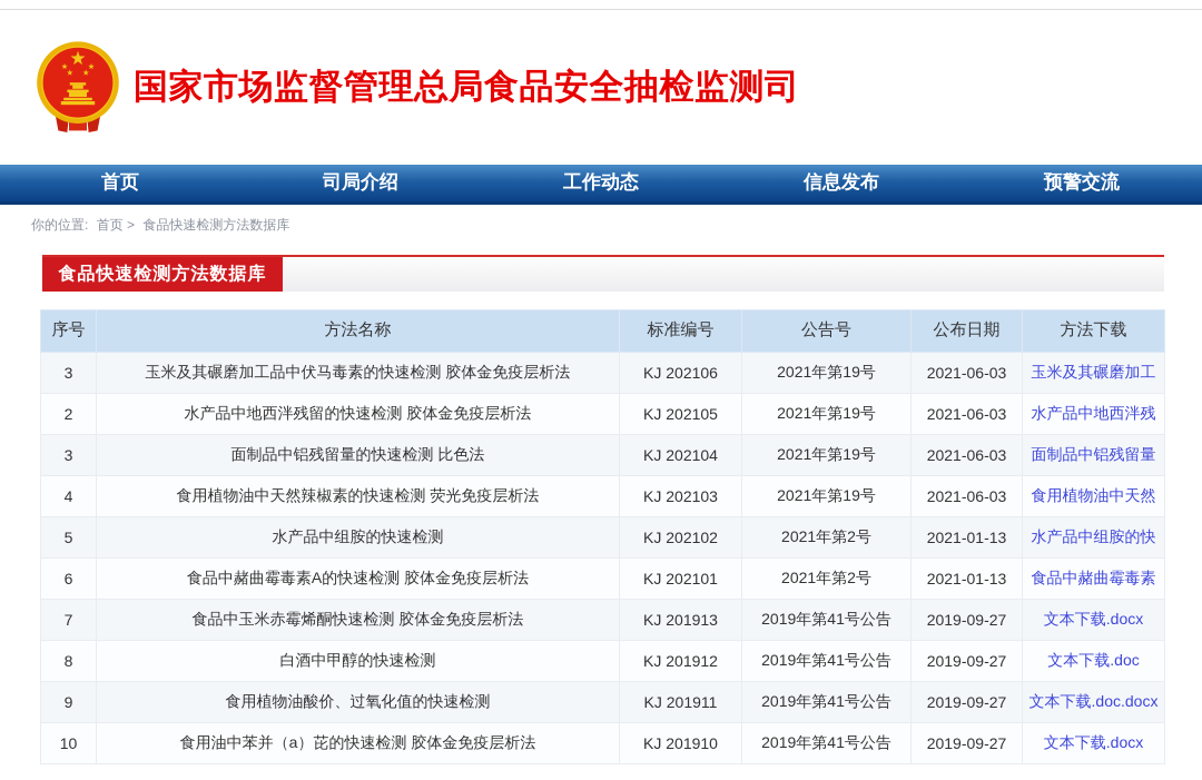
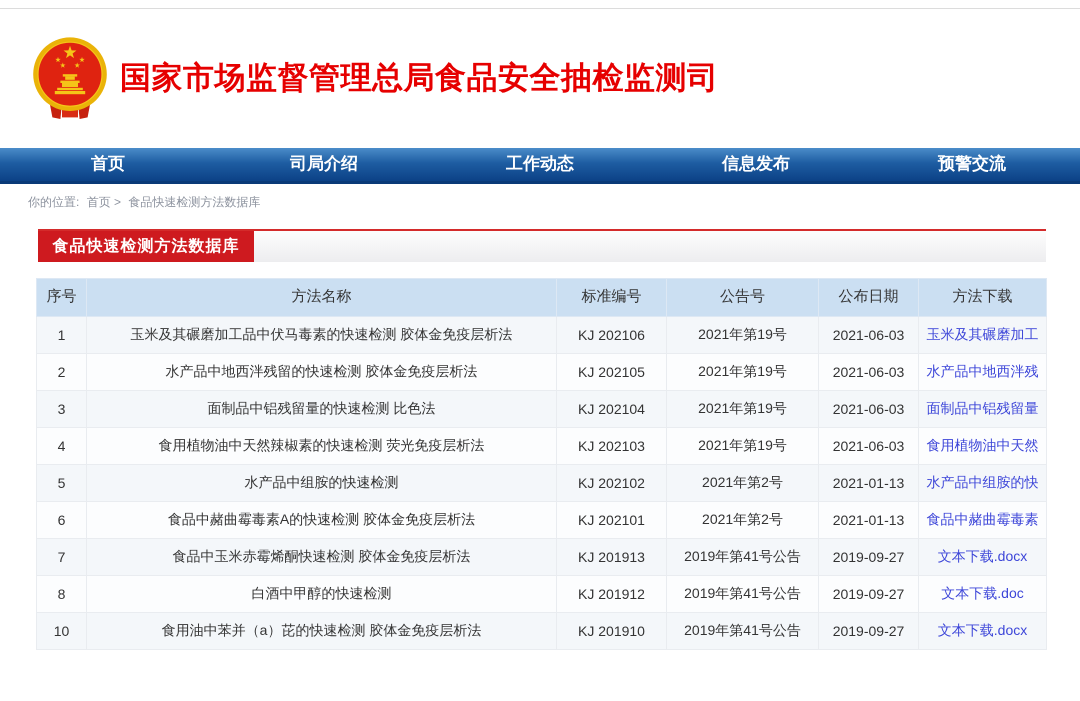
  国家市场监督管理总局食品安全抽检监测司
  首页
  司局介绍
  工作动态
  信息发布
  预警交流
  你的位置: 首页 > 食品快速检测方法数据库
  食品快速检测方法数据库
  序号	方法名称	标准编号	公告号	公布日期	方法下载
- 3	玉米及其碾磨加工品中伏马毒素的快速检测 胶体金免疫层析法	KJ 202106	2021年第19号	2021-06-03	玉米及其碾磨加工
+ 1	玉米及其碾磨加工品中伏马毒素的快速检测 胶体金免疫层析法	KJ 202106	2021年第19号	2021-06-03	玉米及其碾磨加工
  2	水产品中地西泮残留的快速检测 胶体金免疫层析法	KJ 202105	2021年第19号	2021-06-03	水产品中地西泮残
  3	面制品中铝残留量的快速检测 比色法	KJ 202104	2021年第19号	2021-06-03	面制品中铝残留量
  4	食用植物油中天然辣椒素的快速检测 荧光免疫层析法	KJ 202103	2021年第19号	2021-06-03	食用植物油中天然
  5	水产品中组胺的快速检测	KJ 202102	2021年第2号	2021-01-13	水产品中组胺的快
  6	食品中赭曲霉毒素A的快速检测 胶体金免疫层析法	KJ 202101	2021年第2号	2021-01-13	食品中赭曲霉毒素
  7	食品中玉米赤霉烯酮快速检测 胶体金免疫层析法	KJ 201913	2019年第41号公告	2019-09-27	文本下载.docx
  8	白酒中甲醇的快速检测	KJ 201912	2019年第41号公告	2019-09-27	文本下载.doc
- 9	食用植物油酸价、过氧化值的快速检测	KJ 201911	2019年第41号公告	2019-09-27	文本下载.doc.docx
  10	食用油中苯并（a）芘的快速检测 胶体金免疫层析法	KJ 201910	2019年第41号公告	2019-09-27	文本下载.docx
